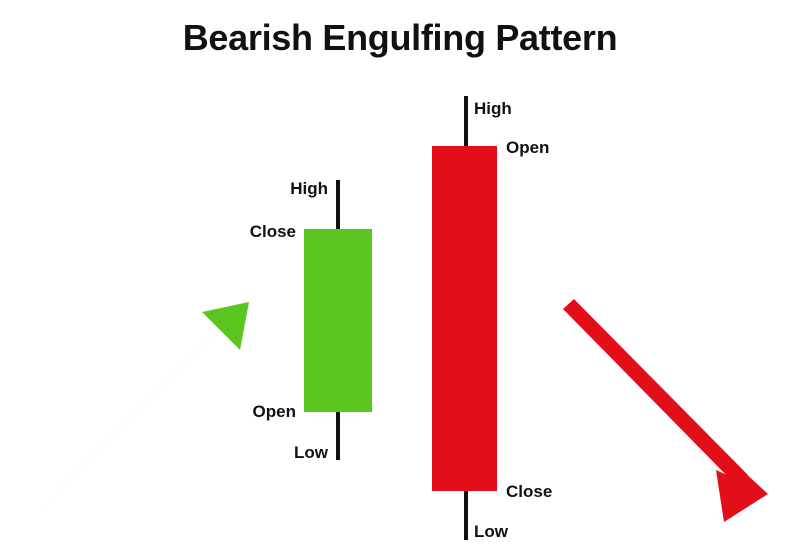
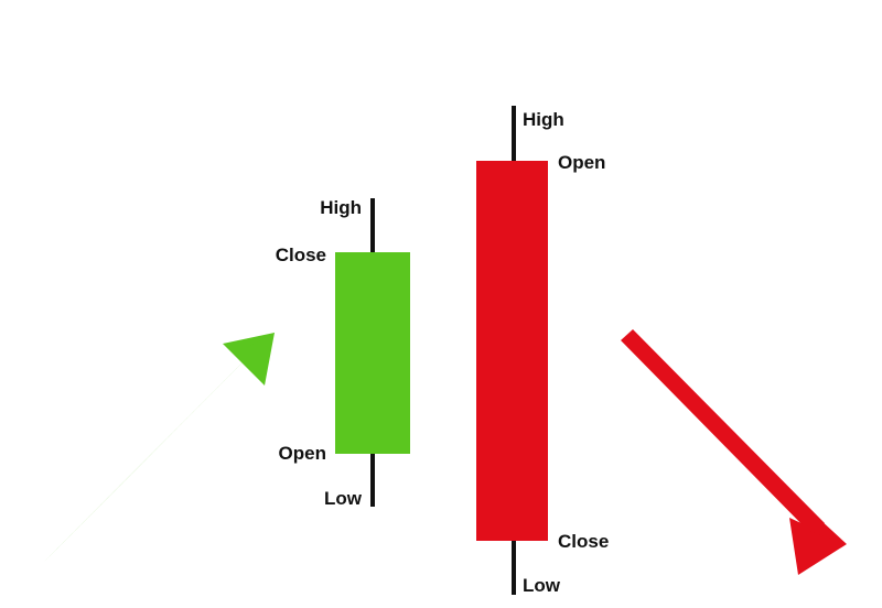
- Bearish Engulfing Pattern
  High
  Close
  Open
  Low
  High
  Open
  Close
  Low
